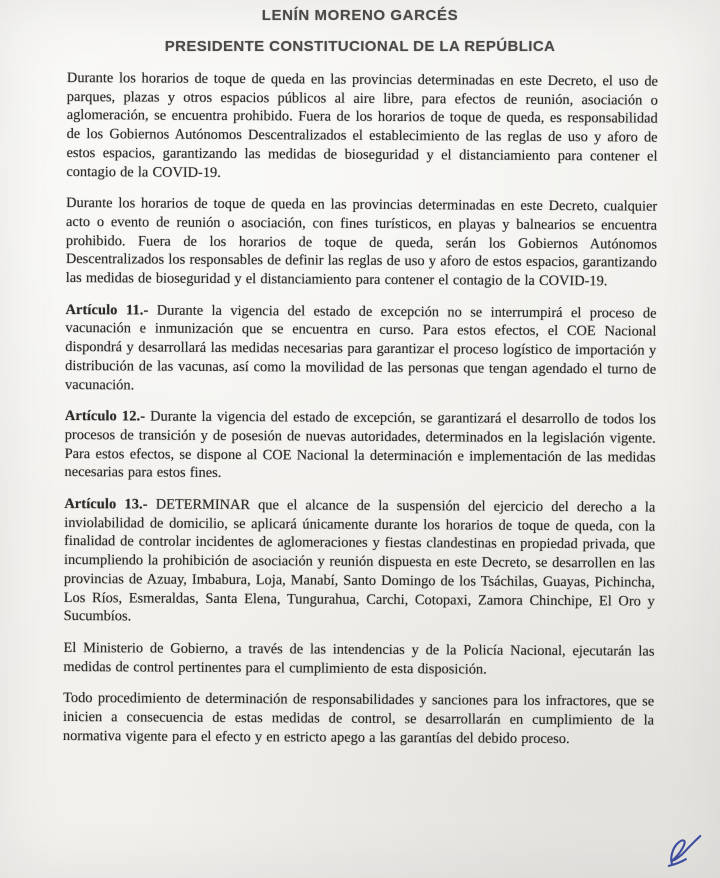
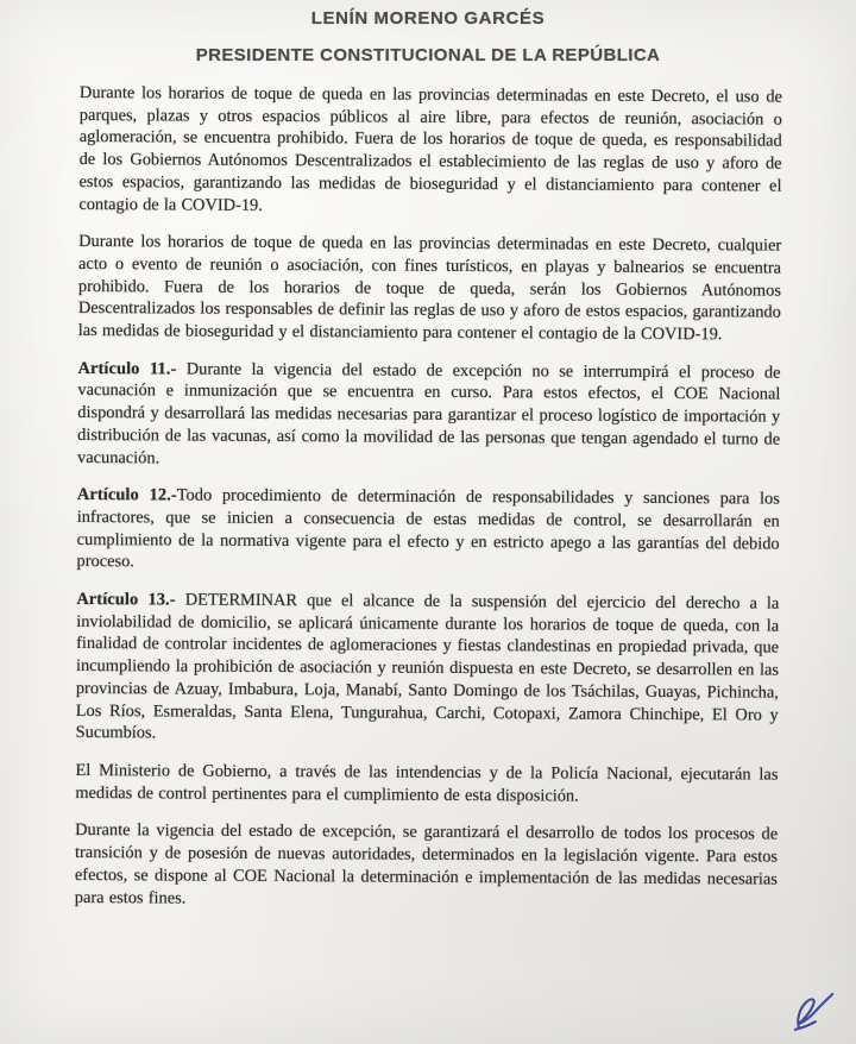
  LENÍN MORENO GARCÉS
  PRESIDENTE CONSTITUCIONAL DE LA REPÚBLICA
  Durante los horarios de toque de queda en las provincias determinadas en este Decreto, el uso de parques, plazas y otros espacios públicos al aire libre, para efectos de reunión, asociación o aglomeración, se encuentra prohibido. Fuera de los horarios de toque de queda, es responsabilidad de los Gobiernos Autónomos Descentralizados el establecimiento de las reglas de uso y aforo de estos espacios, garantizando las medidas de bioseguridad y el distanciamiento para contener el contagio de la COVID-19.
  Durante los horarios de toque de queda en las provincias determinadas en este Decreto, cualquier acto o evento de reunión o asociación, con fines turísticos, en playas y balnearios se encuentra prohibido. Fuera de los horarios de toque de queda, serán los Gobiernos Autónomos Descentralizados los responsables de definir las reglas de uso y aforo de estos espacios, garantizando las medidas de bioseguridad y el distanciamiento para contener el contagio de la COVID-19.
  Artículo 11.- Durante la vigencia del estado de excepción no se interrumpirá el proceso de vacunación e inmunización que se encuentra en curso. Para estos efectos, el COE Nacional dispondrá y desarrollará las medidas necesarias para garantizar el proceso logístico de importación y distribución de las vacunas, así como la movilidad de las personas que tengan agendado el turno de vacunación.
- Artículo 12.- Durante la vigencia del estado de excepción, se garantizará el desarrollo de todos los procesos de transición y de posesión de nuevas autoridades, determinados en la legislación vigente. Para estos efectos, se dispone al COE Nacional la determinación e implementación de las medidas necesarias para estos fines.
+ Artículo 12.-Todo procedimiento de determinación de responsabilidades y sanciones para los infractores, que se inicien a consecuencia de estas medidas de control, se desarrollarán en cumplimiento de la normativa vigente para el efecto y en estricto apego a las garantías del debido proceso.
  Artículo 13.- DETERMINAR que el alcance de la suspensión del ejercicio del derecho a la inviolabilidad de domicilio, se aplicará únicamente durante los horarios de toque de queda, con la finalidad de controlar incidentes de aglomeraciones y fiestas clandestinas en propiedad privada, que incumpliendo la prohibición de asociación y reunión dispuesta en este Decreto, se desarrollen en las provincias de Azuay, Imbabura, Loja, Manabí, Santo Domingo de los Tsáchilas, Guayas, Pichincha, Los Ríos, Esmeraldas, Santa Elena, Tungurahua, Carchi, Cotopaxi, Zamora Chinchipe, El Oro y Sucumbíos.
  El Ministerio de Gobierno, a través de las intendencias y de la Policía Nacional, ejecutarán las medidas de control pertinentes para el cumplimiento de esta disposición.
- Todo procedimiento de determinación de responsabilidades y sanciones para los infractores, que se inicien a consecuencia de estas medidas de control, se desarrollarán en cumplimiento de la normativa vigente para el efecto y en estricto apego a las garantías del debido proceso.
+ Durante la vigencia del estado de excepción, se garantizará el desarrollo de todos los procesos de transición y de posesión de nuevas autoridades, determinados en la legislación vigente. Para estos efectos, se dispone al COE Nacional la determinación e implementación de las medidas necesarias para estos fines.
